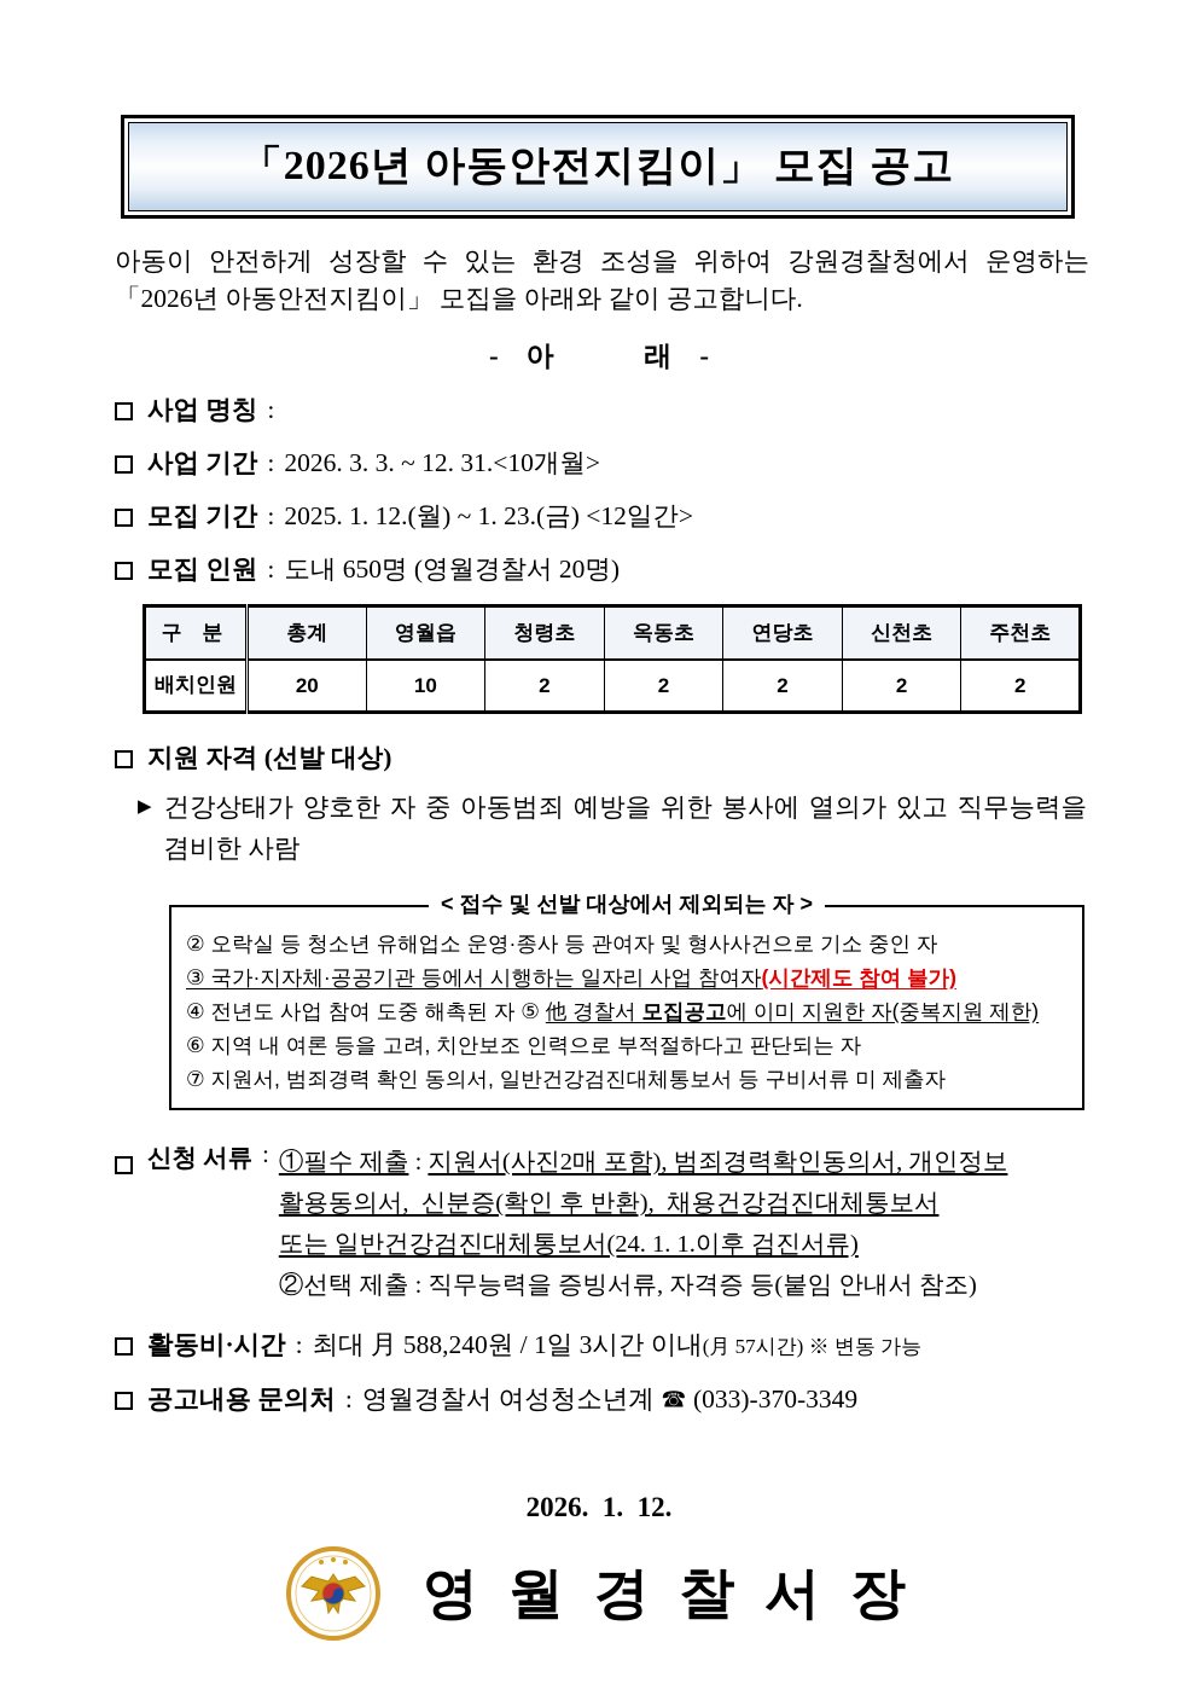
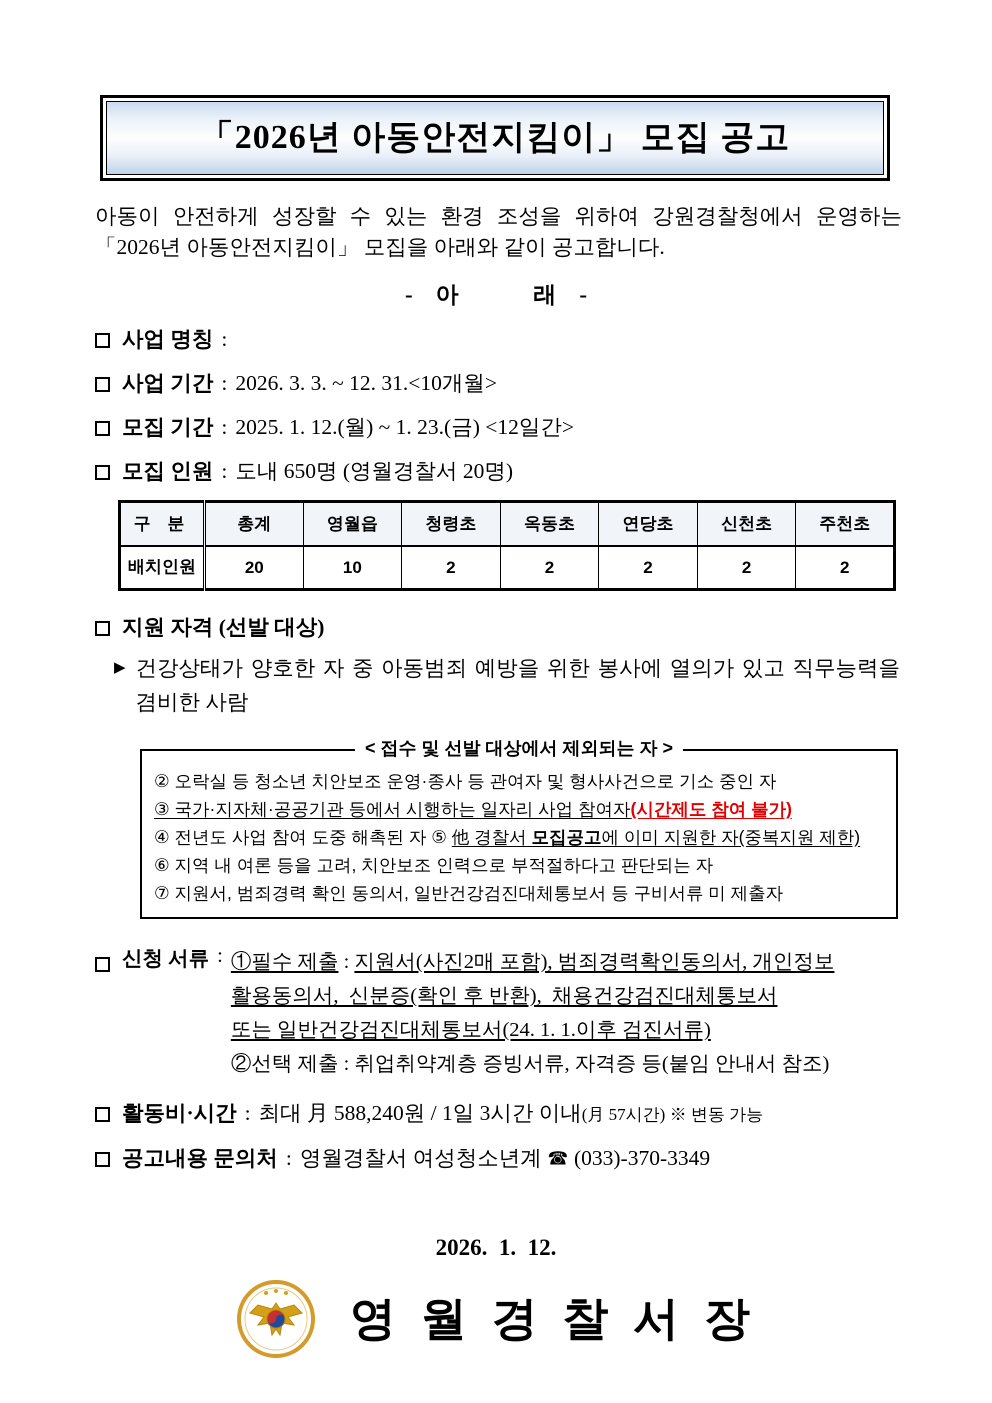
  「2026년 아동안전지킴이」 모집 공고
  아동이 안전하게 성장할 수 있는 환경 조성을 위하여 강원경찰청에서 운영하는 「2026년 아동안전지킴이」 모집을 아래와 같이 공고합니다.
  - 아 래 -
  사업 명칭
  :
  사업 기간
  :
  2026. 3. 3. ~ 12. 31.<10개월>
  모집 기간
  :
  2025. 1. 12.(월) ~ 1. 23.(금) <12일간>
  모집 인원
  :
  도내 650명 (영월경찰서 20명)
  구 분	총계	영월읍	청령초	옥동초	연당초	신천초	주천초
  배치인원	20	10	2	2	2	2	2
  지원 자격 (선발 대상)
  ▶
  건강상태가 양호한 자 중 아동범죄 예방을 위한 봉사에 열의가 있고 직무능력을 겸비한 사람
  < 접수 및 선발 대상에서 제외되는 자 >
- ② 오락실 등 청소년 유해업소 운영·종사 등 관여자 및 형사사건으로 기소 중인 자
+ ② 오락실 등 청소년 치안보조 운영·종사 등 관여자 및 형사사건으로 기소 중인 자
  ③ 국가·지자체·공공기관 등에서 시행하는 일자리 사업 참여자(시간제도 참여 불가)
  ④ 전년도 사업 참여 도중 해촉된 자 ⑤ 他 경찰서 모집공고에 이미 지원한 자(중복지원 제한)
  ⑥ 지역 내 여론 등을 고려, 치안보조 인력으로 부적절하다고 판단되는 자
  ⑦ 지원서, 범죄경력 확인 동의서, 일반건강검진대체통보서 등 구비서류 미 제출자
  신청 서류
  :
  ①필수 제출 : 지원서(사진2매 포함), 범죄경력확인동의서, 개인정보
  활용동의서, 신분증(확인 후 반환), 채용건강검진대체통보서
  또는 일반건강검진대체통보서(24. 1. 1.이후 검진서류)
- ②선택 제출 : 직무능력을 증빙서류, 자격증 등(붙임 안내서 참조)
+ ②선택 제출 : 취업취약계층 증빙서류, 자격증 등(붙임 안내서 참조)
  활동비·시간
  :
  최대 月 588,240원 / 1일 3시간 이내
  (月 57시간)
  ※ 변동 가능
  공고내용 문의처
  :
  영월경찰서 여성청소년계 ☎ (033)-370-3349
  2026. 1. 12.
  영 월 경 찰 서 장
